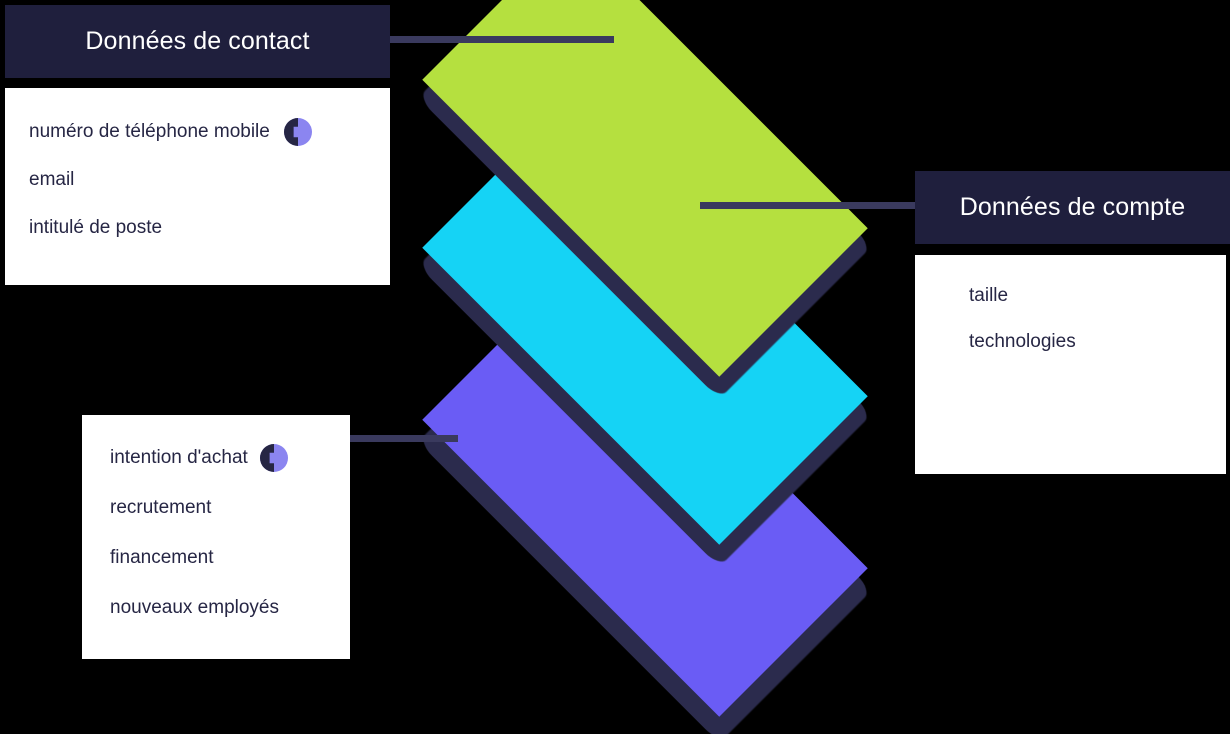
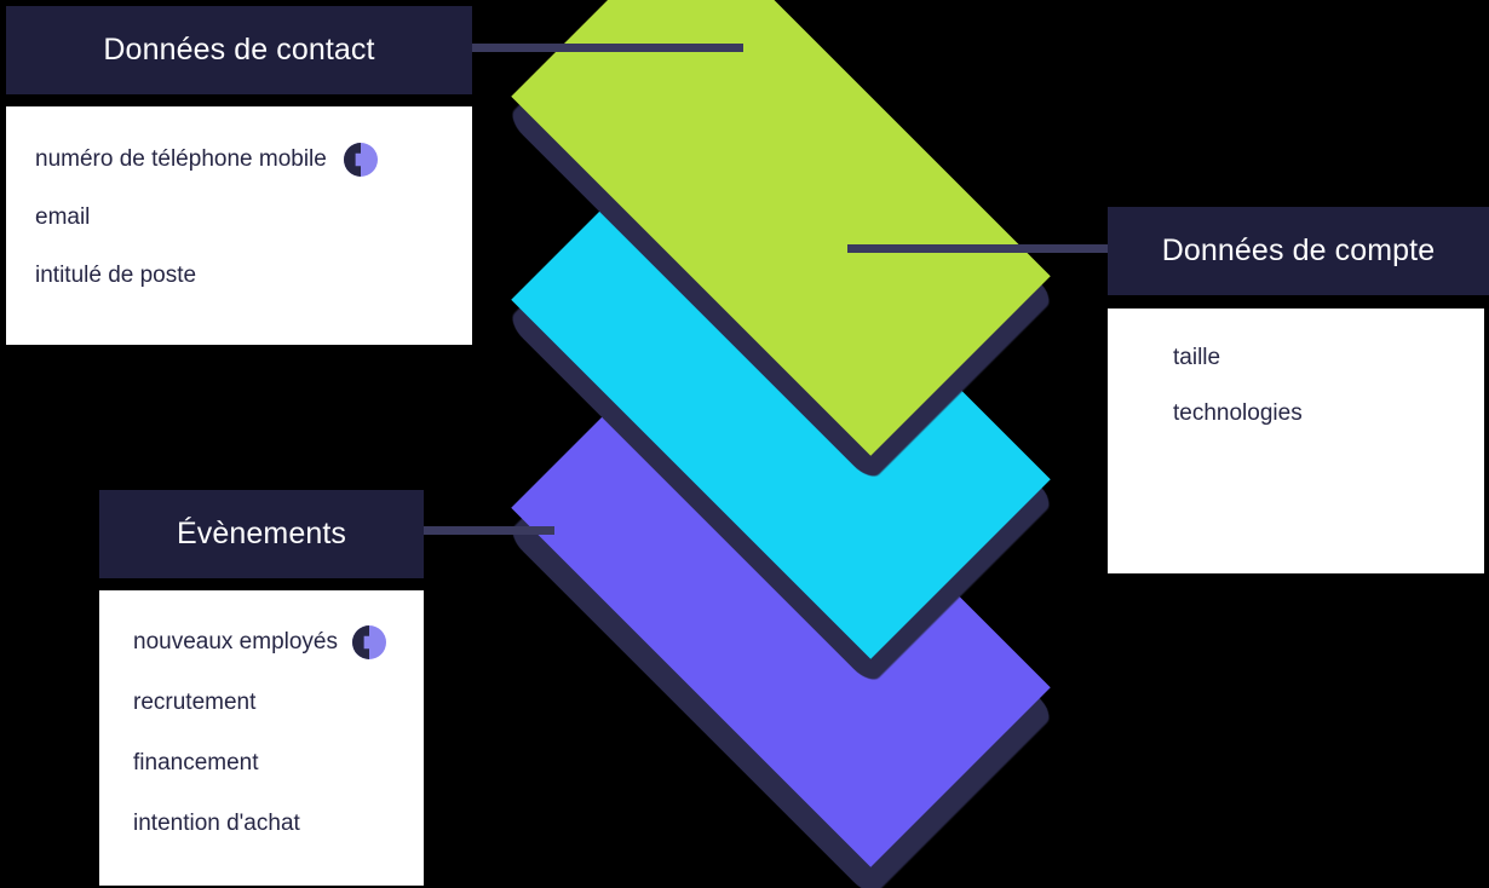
  Données de contact
  numéro de téléphone mobile
  email
  intitulé de poste
  Données de compte
  taille
  technologies
+ Évènements
- intention d'achat
+ nouveaux employés
  recrutement
  financement
- nouveaux employés
+ intention d'achat
